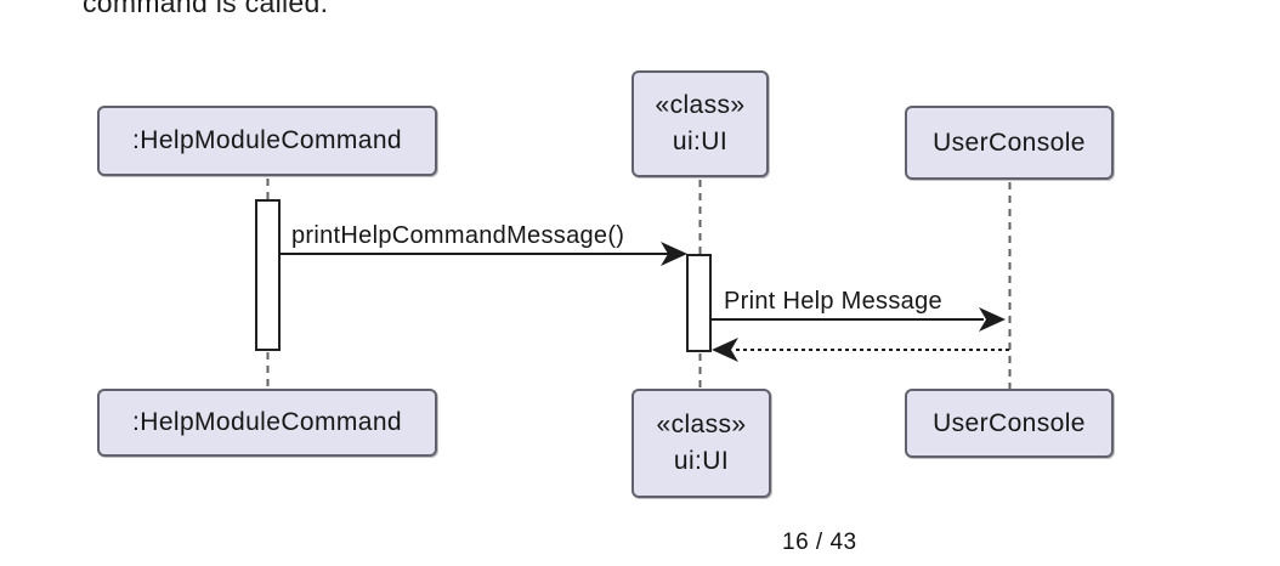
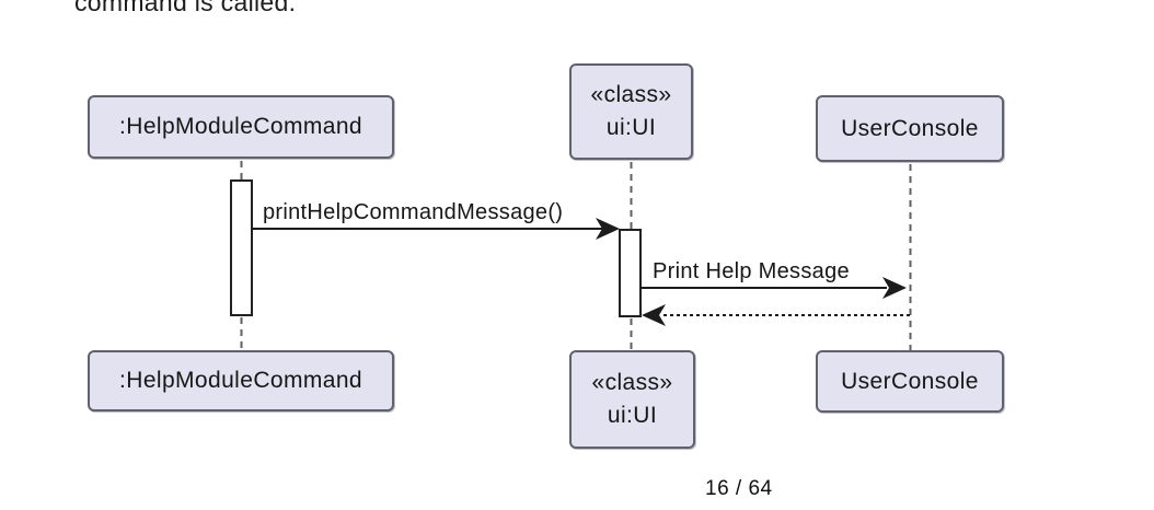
  command is called.
  :HelpModuleCommand
  «class»
  ui:UI
  UserConsole
  :HelpModuleCommand
  «class»
  ui:UI
  UserConsole
  printHelpCommandMessage()
  Print Help Message
- 16 / 43
+ 16 / 64
